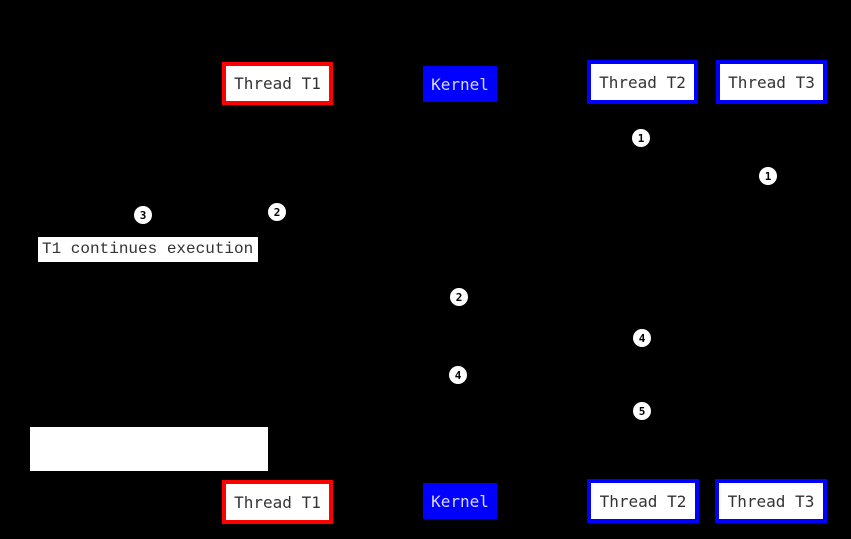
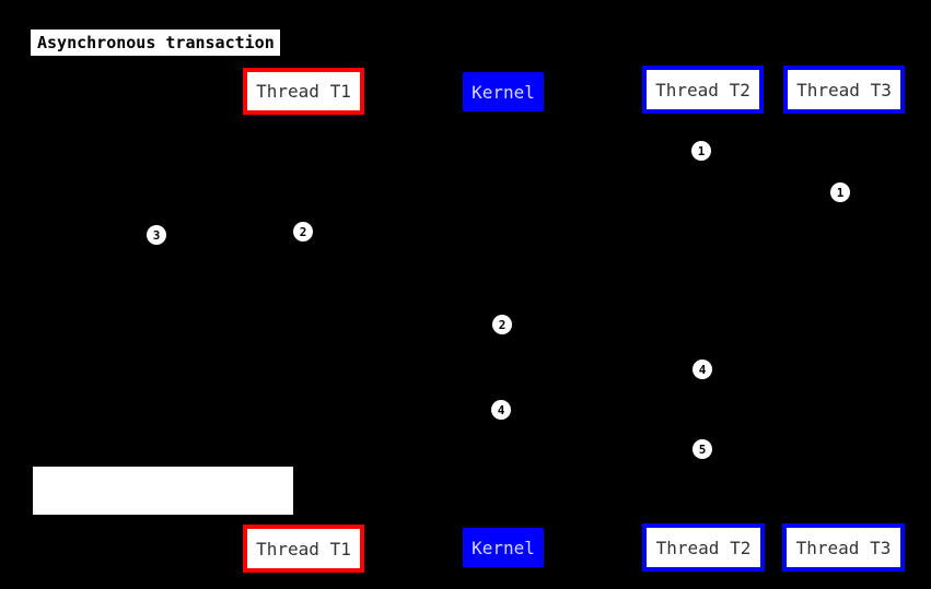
+ Asynchronous transaction
  Thread T1
  Kernel
  Thread T2
  Thread T3
- T1 continues execution
  1
  1
  3
  2
  2
  4
  4
  5
  Thread T1
  Kernel
  Thread T2
  Thread T3
